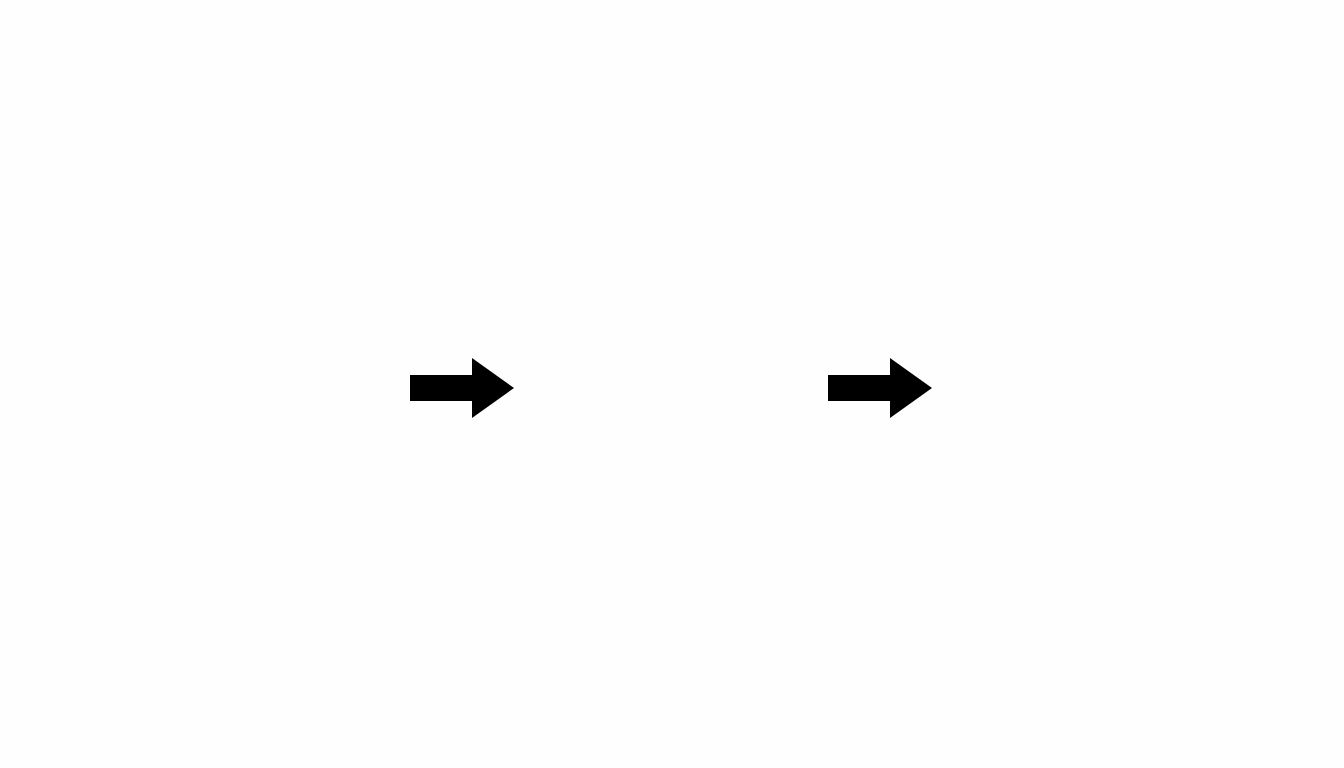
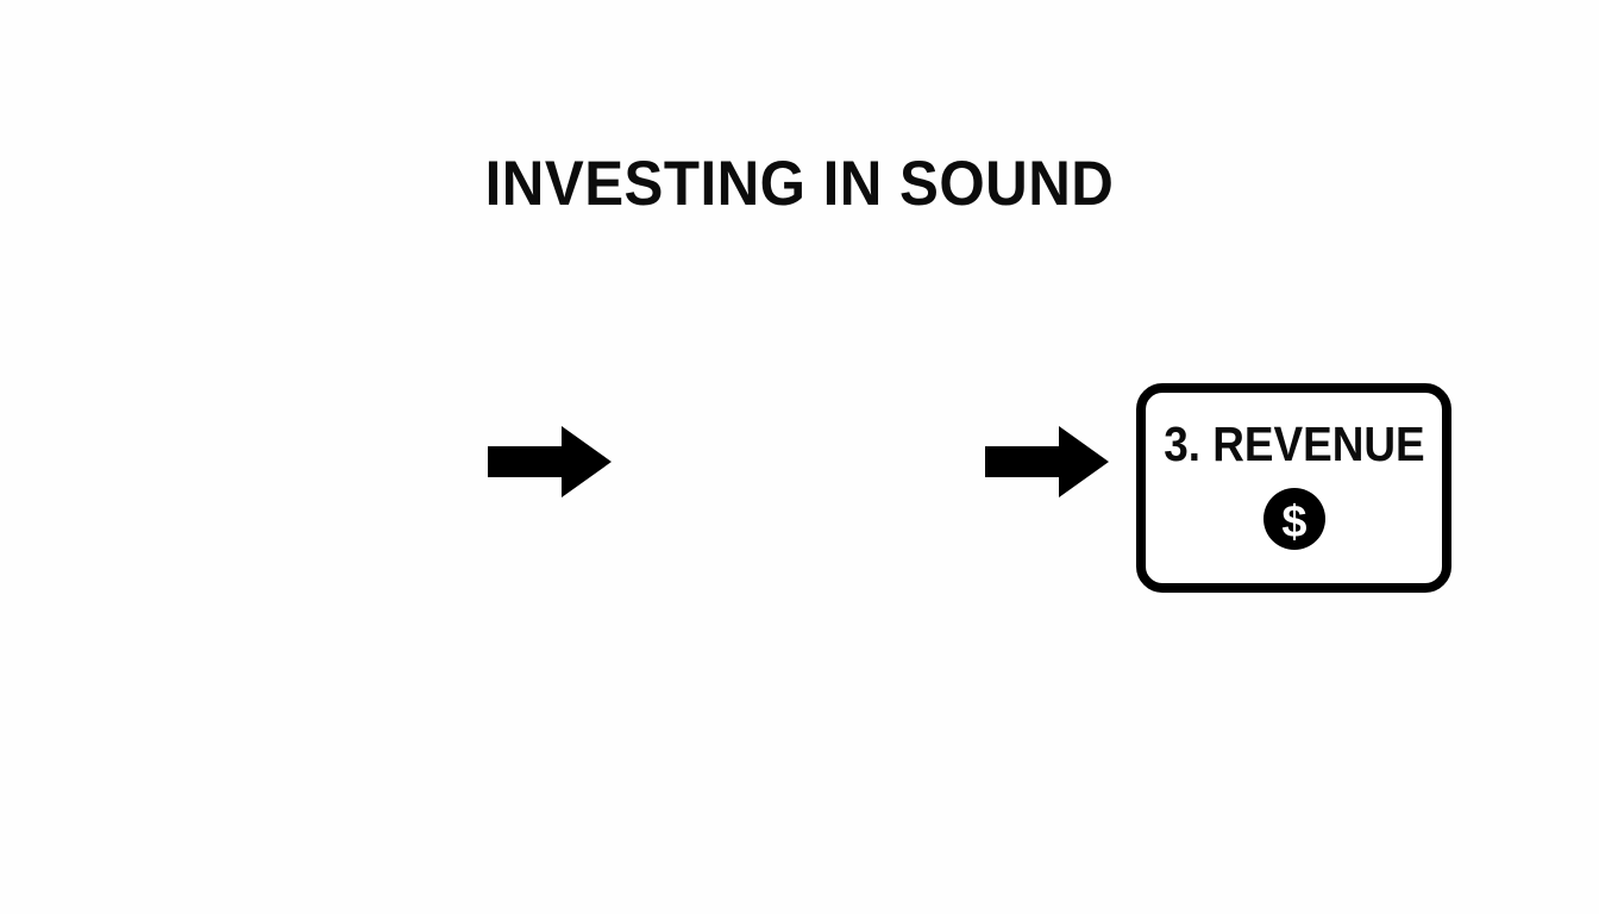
+ INVESTING IN SOUND
+ 3. REVENUE
+ $
